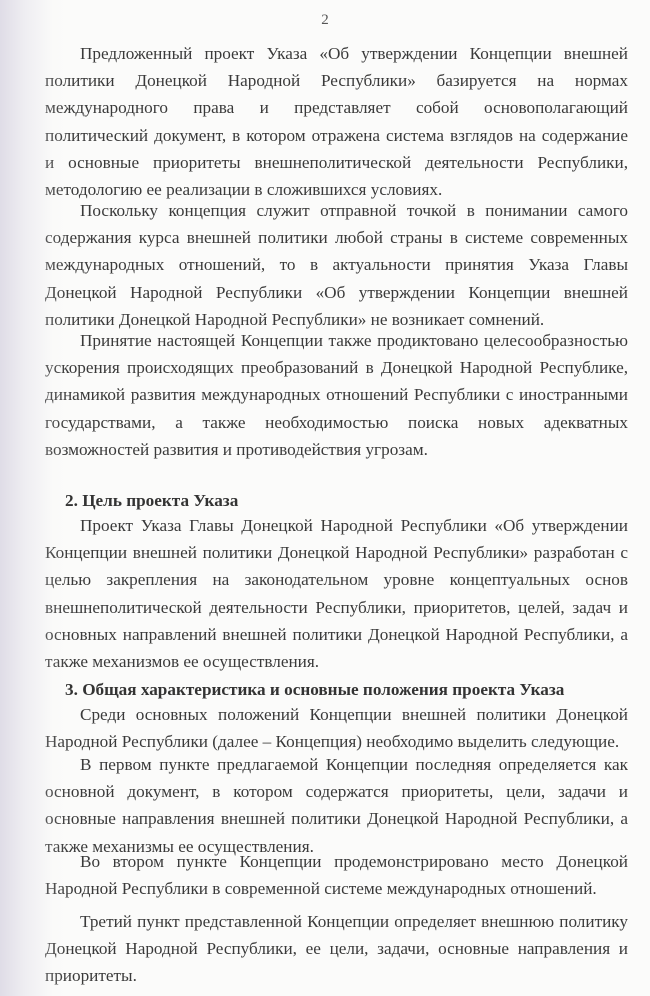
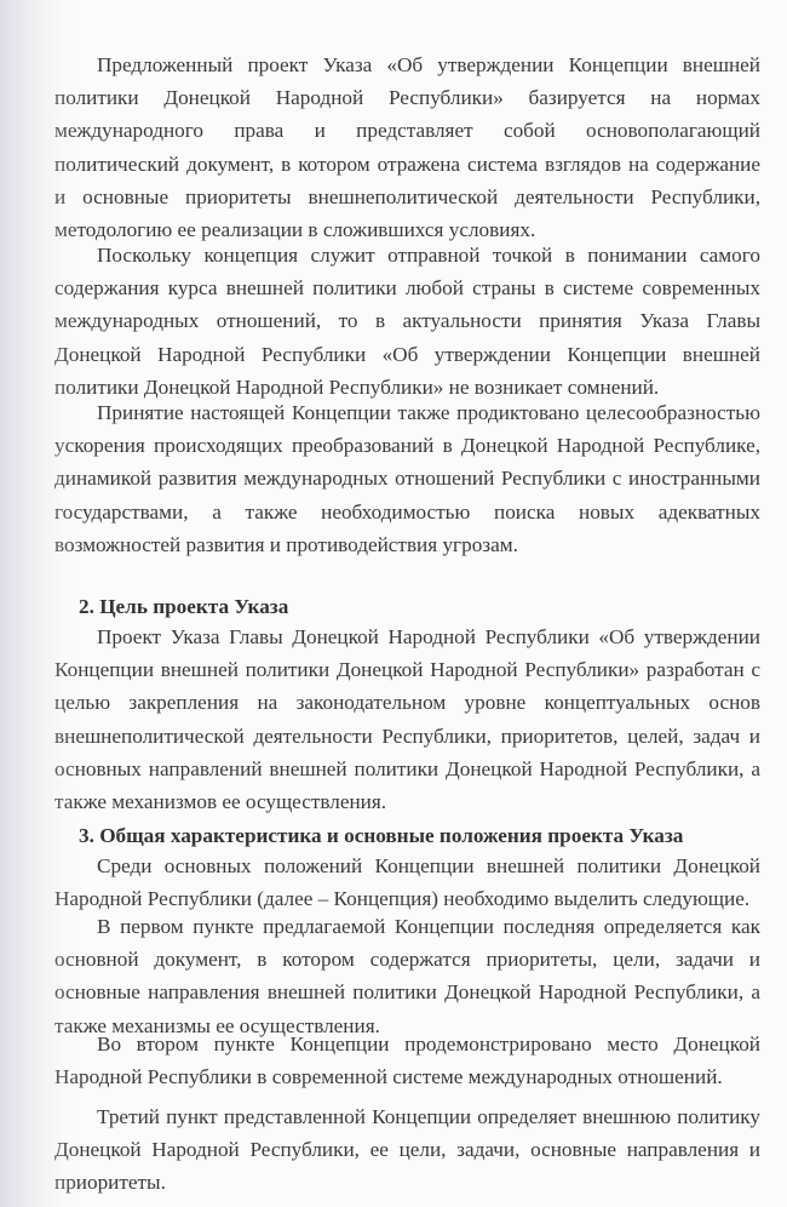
- 2
  Предложенный проект Указа «Об утверждении Концепции внешней итики Донецкой Народной Республики» базируется на нормах дународного права и представляет собой основополагающий итический документ, в котором отражена система взглядов на содержание основные приоритеты внешнеполитической деятельности Республики, одологию ее реализации в сложившихся условиях.
  Поскольку концепция служит отправной точкой в понимании самого ержания курса внешней политики любой страны в системе современных дународных отношений, то в актуальности принятия Указа Главы ецкой Народной Республики «Об утверждении Концепции внешней итики Донецкой Народной Республики» не возникает сомнений.
  Принятие настоящей Концепции также продиктовано целесообразностью орения происходящих преобразований в Донецкой Народной Республике, амикой развития международных отношений Республики с иностранными ударствами, а также необходимостью поиска новых адекватных можностей развития и противодействия угрозам.
  . Цель проекта Указа
  Проект Указа Главы Донецкой Народной Республики «Об утверждении цепции внешней политики Донецкой Народной Республики» разработан с ью закрепления на законодательном уровне концептуальных основ шнеполитической деятельности Республики, приоритетов, целей, задач и овных направлений внешней политики Донецкой Народной Республики, а же механизмов ее осуществления.
  . Общая характеристика и основные положения проекта Указа
  Среди основных положений Концепции внешней политики Донецкой одной Республики (далее – Концепция) необходимо выделить следующие.
  В первом пункте предлагаемой Концепции последняя определяется как овной документ, в котором содержатся приоритеты, цели, задачи и овные направления внешней политики Донецкой Народной Республики, а же механизмы ее осуществления.
  Во втором пункте Концепции продемонстрировано место Донецкой одной Республики в современной системе международных отношений.
  Третий пункт представленной Концепции определяет внешнюю политику ецкой Народной Республики, ее цели, задачи, основные направления и оритеты.
